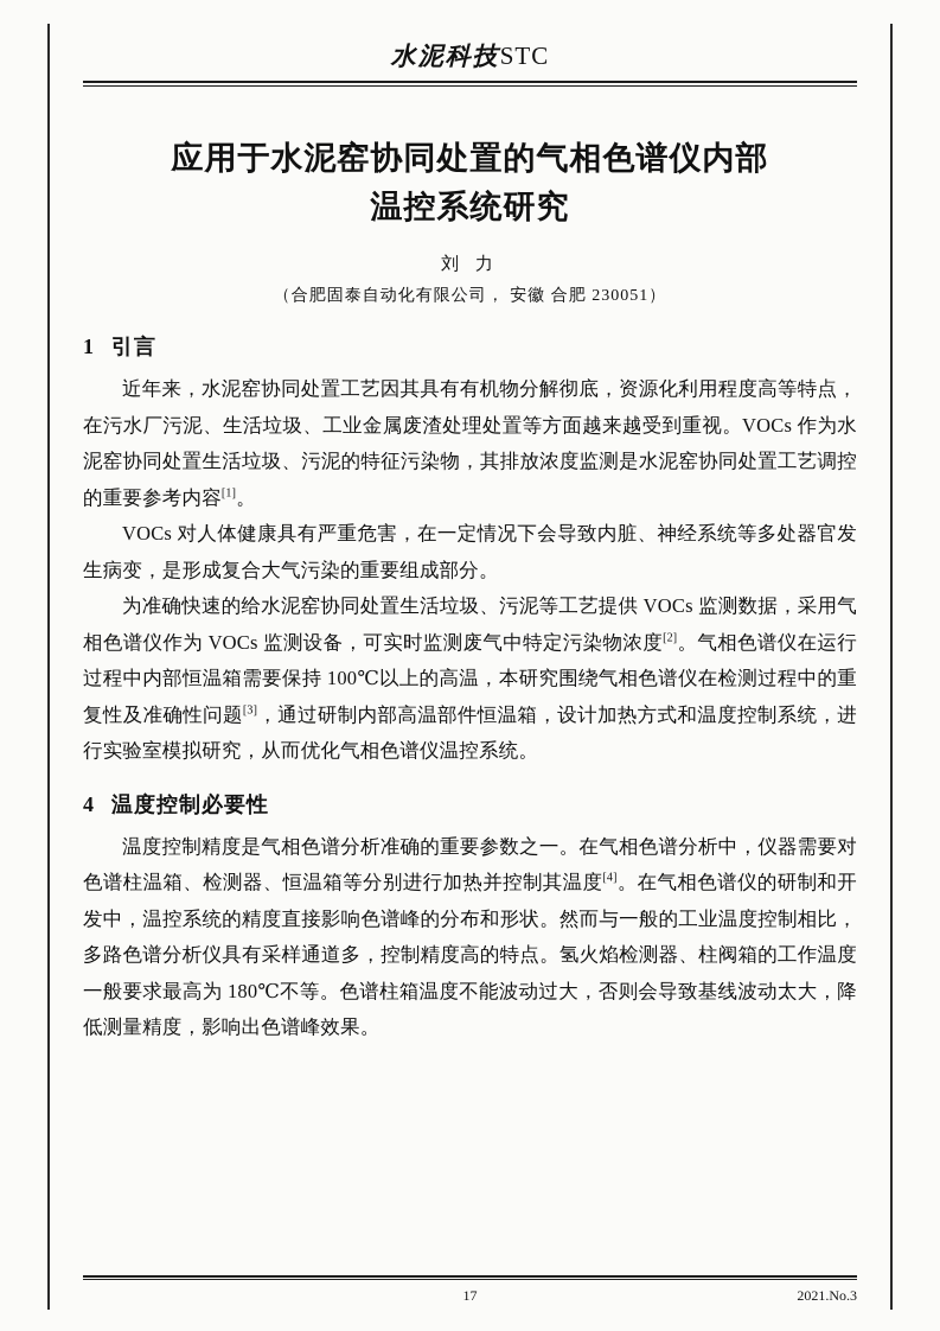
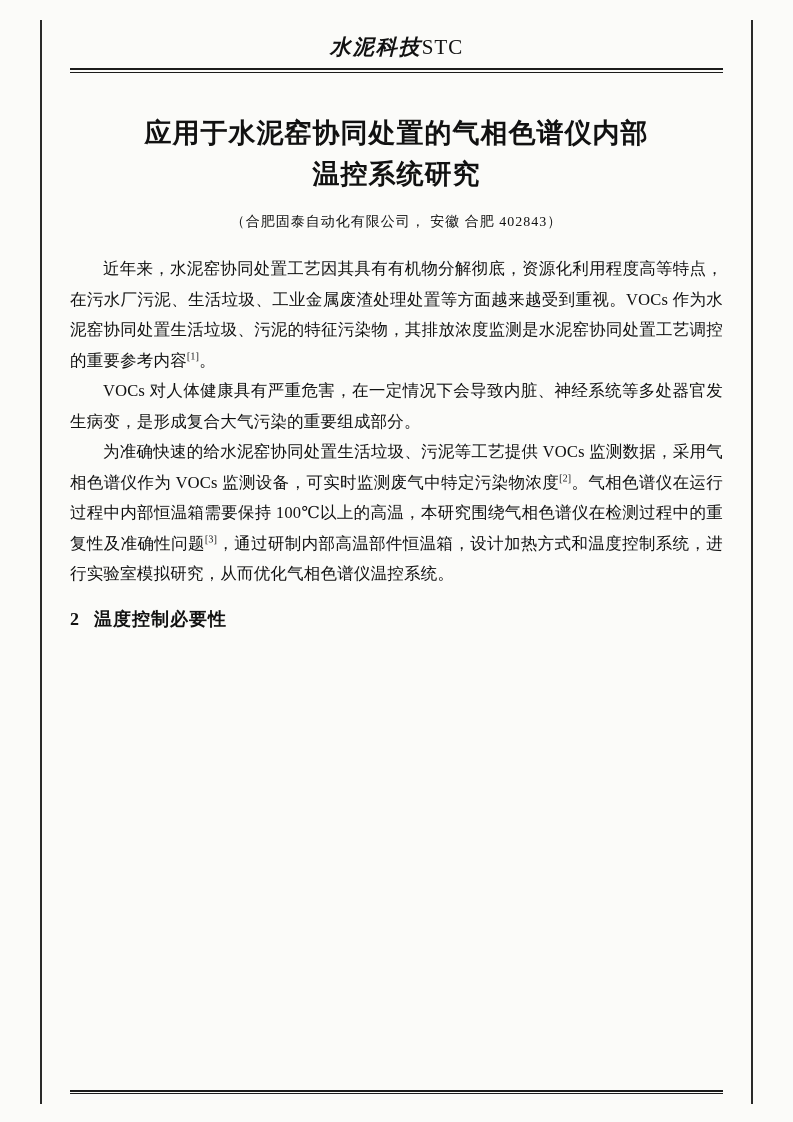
  水泥科技STC
  应用于水泥窑协同处置的气相色谱仪内部
  温控系统研究
- 刘 力
- （合肥固泰自动化有限公司， 安徽 合肥 230051）
+ （合肥固泰自动化有限公司， 安徽 合肥 402843）
- 1 引言
  近年来，水泥窑协同处置工艺因其具有有机物分解彻底，资源化利用程度高等特点，在污水厂污泥、生活垃圾、工业金属废渣处理处置等方面越来越受到重视。VOCs 作为水泥窑协同处置生活垃圾、污泥的特征污染物，其排放浓度监测是水泥窑协同处置工艺调控的重要参考内容[1]。
  VOCs 对人体健康具有严重危害，在一定情况下会导致内脏、神经系统等多处器官发生病变，是形成复合大气污染的重要组成部分。
  为准确快速的给水泥窑协同处置生活垃圾、污泥等工艺提供 VOCs 监测数据，采用气相色谱仪作为 VOCs 监测设备，可实时监测废气中特定污染物浓度[2]。气相色谱仪在运行过程中内部恒温箱需要保持 100℃以上的高温，本研究围绕气相色谱仪在检测过程中的重复性及准确性问题[3]，通过研制内部高温部件恒温箱，设计加热方式和温度控制系统，进行实验室模拟研究，从而优化气相色谱仪温控系统。
- 4 温度控制必要性
+ 2 温度控制必要性
- 温度控制精度是气相色谱分析准确的重要参数之一。在气相色谱分析中，仪器需要对色谱柱温箱、检测器、恒温箱等分别进行加热并控制其温度[4]。在气相色谱仪的研制和开发中，温控系统的精度直接影响色谱峰的分布和形状。然而与一般的工业温度控制相比，多路色谱分析仪具有采样通道多，控制精度高的特点。氢火焰检测器、柱阀箱的工作温度一般要求最高为 180℃不等。色谱柱箱温度不能波动过大，否则会导致基线波动太大，降低测量精度，影响出色谱峰效果。
- 17
- 2021.No.3
